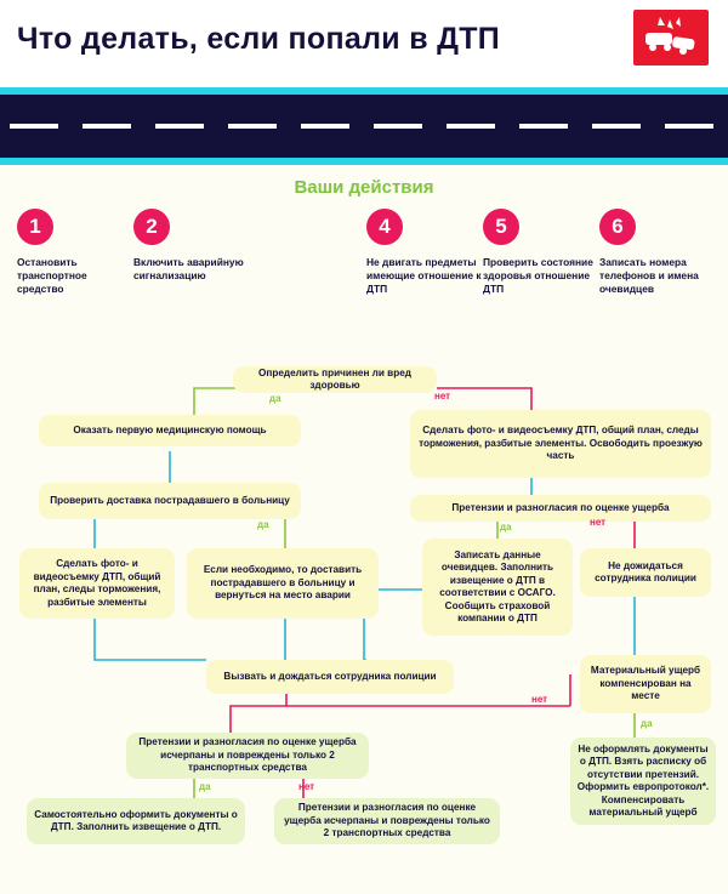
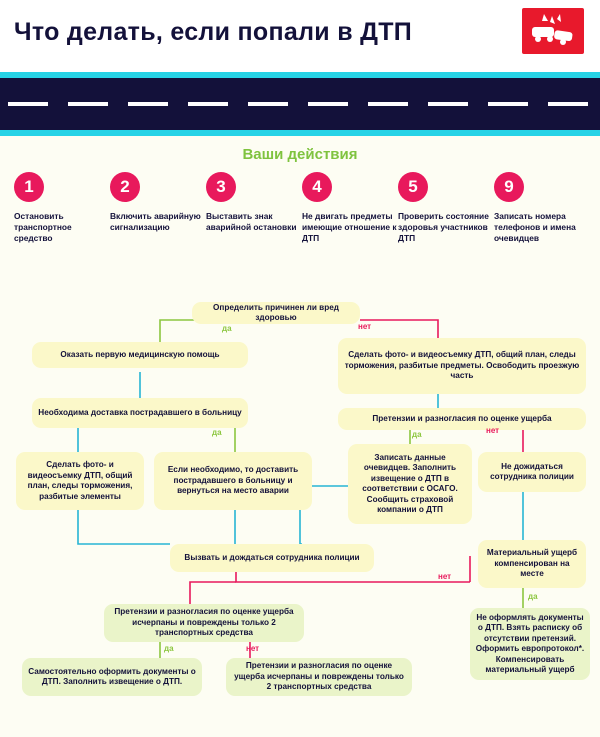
  Что делать, если попали в ДТП
  Ваши действия
  1
  Остановить транспортное средство
  2
  Включить аварийную сигнализацию
+ 3
+ Выставить знак аварийной остановки
  4
  Не двигать предметы имеющие отношение к ДТП
  5
- Проверить состояние здоровья отношение ДТП
+ Проверить состояние здоровья участников ДТП
- 6
+ 9
  Записать номера телефонов и имена очевидцев
  Определить причинен ли вред здоровью
  Оказать первую медицинскую помощь
- Сделать фото- и видеосъемку ДТП, общий план, следы торможения, разбитые элементы. Освободить проезжую часть
+ Сделать фото- и видеосъемку ДТП, общий план, следы торможения, разбитые предметы. Освободить проезжую часть
- Проверить доставка пострадавшего в больницу
+ Необходима доставка пострадавшего в больницу
  Претензии и разногласия по оценке ущерба
  Сделать фото- и видеосъемку ДТП, общий план, следы торможения, разбитые элементы
  Если необходимо, то доставить пострадавшего в больницу и вернуться на место аварии
  Записать данные очевидцев. Заполнить извещение о ДТП в соответствии с ОСАГО. Сообщить страховой компании о ДТП
  Не дожидаться сотрудника полиции
  Вызвать и дождаться сотрудника полиции
  Материальный ущерб компенсирован на месте
  Претензии и разногласия по оценке ущерба исчерпаны и повреждены только 2 транспортных средства
  Не оформлять документы о ДТП. Взять расписку об отсутствии претензий. Оформить европротокол*. Компенсировать материальный ущерб
  Самостоятельно оформить документы о ДТП. Заполнить извещение о ДТП.
  Претензии и разногласия по оценке ущерба исчерпаны и повреждены только 2 транспортных средства
  да
  нет
  да
  да
  нет
  нет
  да
  да
  нет
